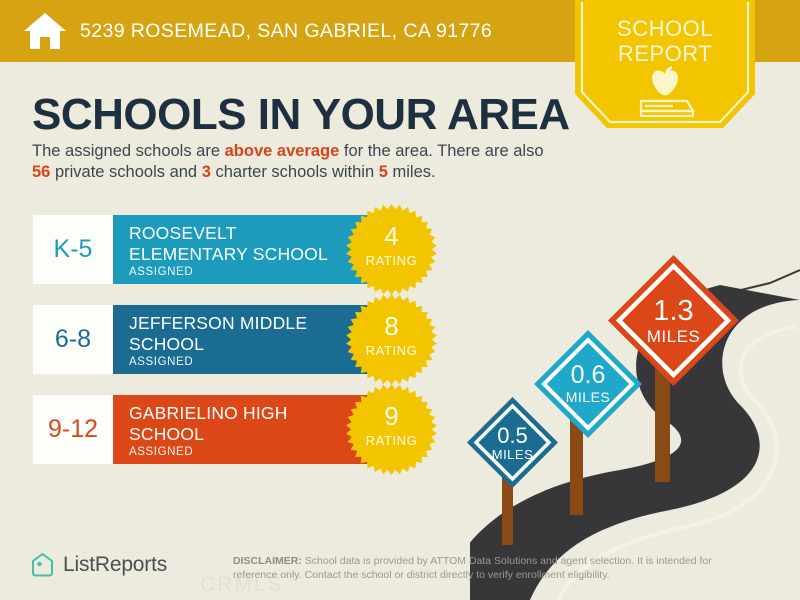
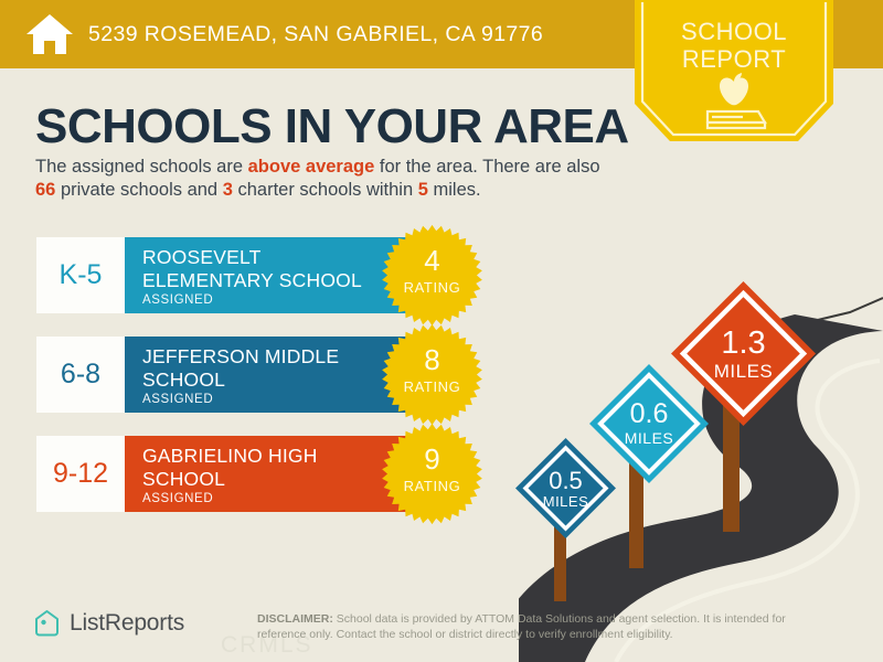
  5239 ROSEMEAD, SAN GABRIEL, CA 91776
  SCHOOL
  REPORT
  SCHOOLS IN YOUR AREA
- The assigned schools are above average for the area. There are also 56 private schools and 3 charter schools within 5 miles.
+ The assigned schools are above average for the area. There are also 66 private schools and 3 charter schools within 5 miles.
  K-5
  ROOSEVELT
  ELEMENTARY SCHOOL
  ASSIGNED
  4
  RATING
  6-8
  JEFFERSON MIDDLE
  SCHOOL
  ASSIGNED
  8
  RATING
  9-12
  GABRIELINO HIGH
  SCHOOL
  ASSIGNED
  9
  RATING
  0.5
  MILES
  0.6
  MILES
  1.3
  MILES
  CRMLS
  ListReports
  DISCLAIMER: School data is provided by ATTOM Data Solutions and agent selection. It is intended for reference only. Contact the school or district directly to verify enrollment eligibility.
